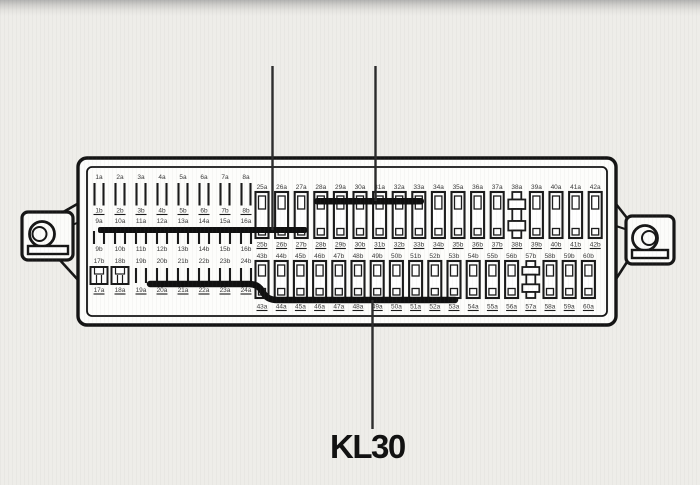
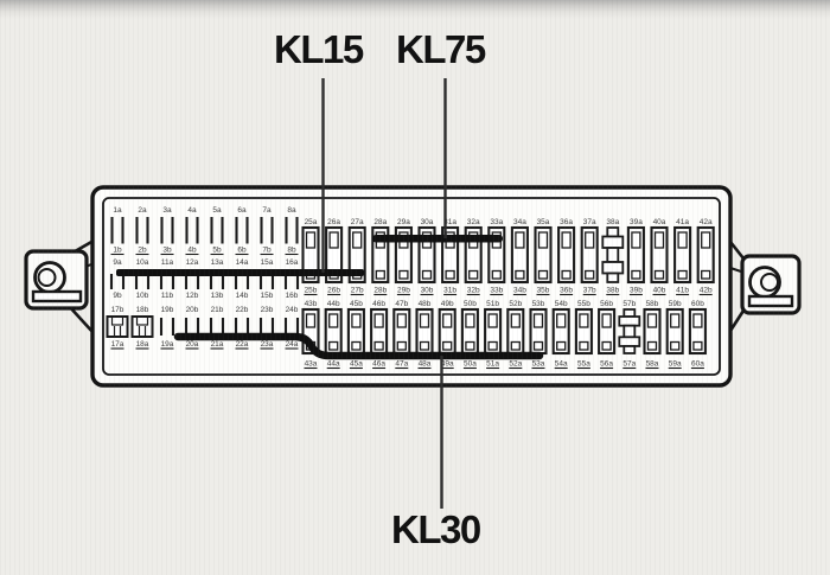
+ KL15
+ KL75
  KL30
